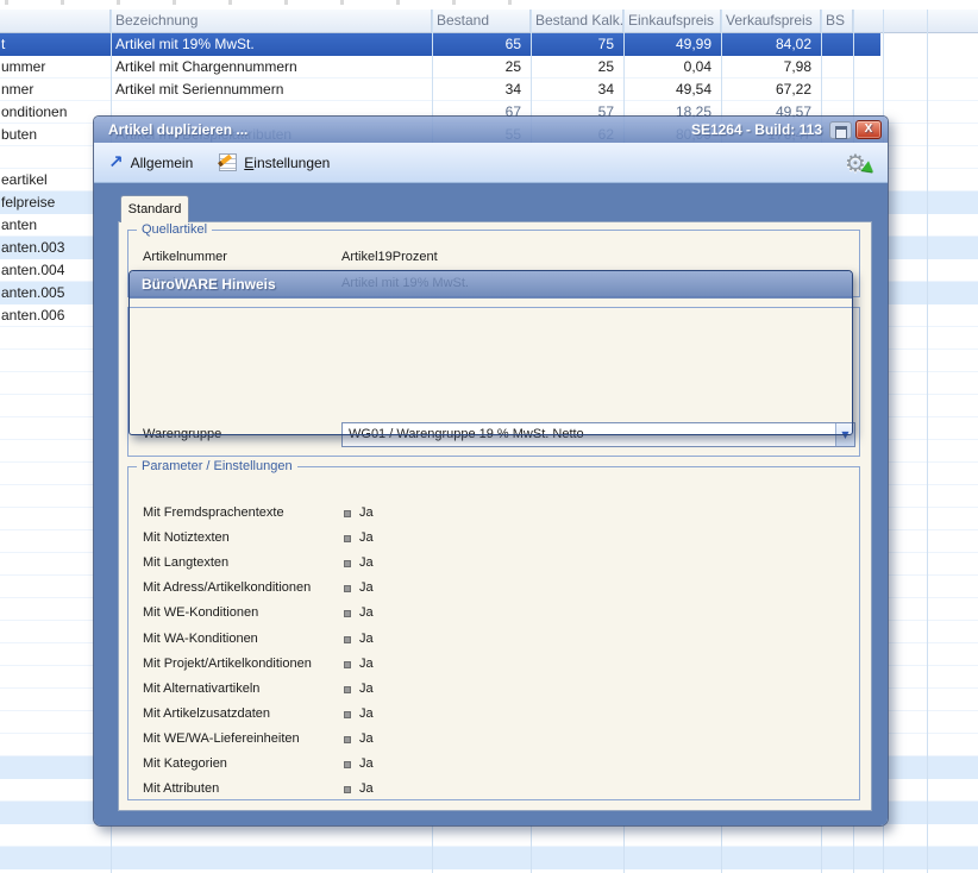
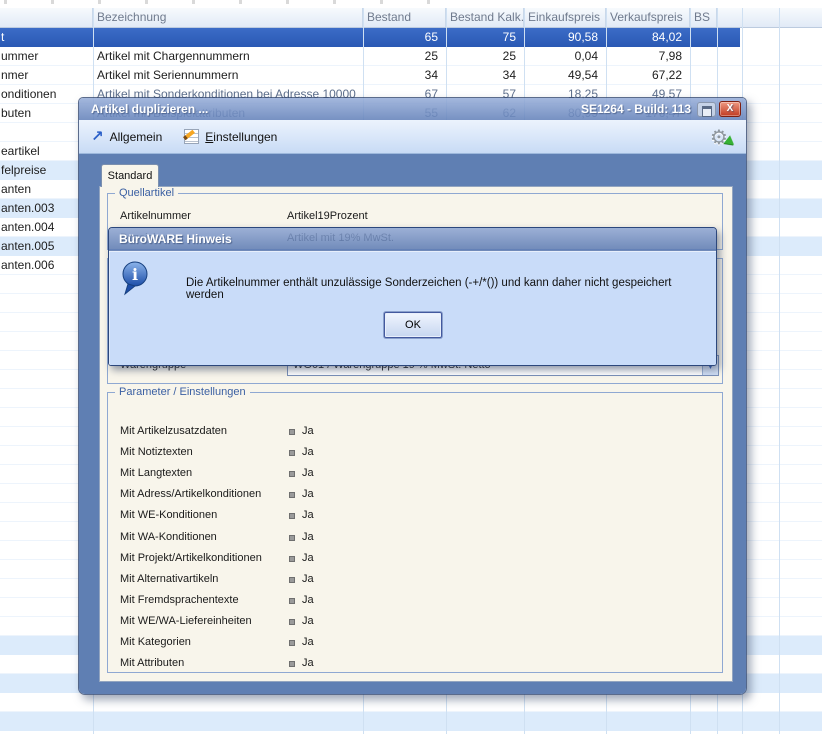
  Bezeichnung
  Bestand
  Bestand Kalk.
  Einkaufspreis
  Verkaufspreis
  BS
  t
- Artikel mit 19% MwSt.
  65
  75
- 49,99
+ 90,58
  84,02
  ummer
  Artikel mit Chargennummern
  25
  25
  0,04
  7,98
  nmer
  Artikel mit Seriennummern
  34
  34
  49,54
  67,22
  onditionen
+ Artikel mit Sonderkonditionen bei Adresse 10000
  67
  57
  18,25
  49,57
  buten
  eartikel
  felpreise
  anten
  anten.003
  anten.004
  anten.005
  anten.006
  Artikel duplizieren ...
  SE1264 - Build: 113
  X
  ↗
  Allgemein
  Einstellungen
  ⚙
  Standard
  Quellartikel
  Artikelnummer
  Artikel19Prozent
  Warengruppe
  WG01 / Warengruppe 19 % MwSt. Netto
  ▼
  Parameter / Einstellungen
- Mit Fremdsprachentexte
+ Mit Artikelzusatzdaten
  Ja
  Mit Notiztexten
  Ja
  Mit Langtexten
  Ja
  Mit Adress/Artikelkonditionen
  Ja
  Mit WE-Konditionen
  Ja
  Mit WA-Konditionen
  Ja
  Mit Projekt/Artikelkonditionen
  Ja
  Mit Alternativartikeln
  Ja
- Mit Artikelzusatzdaten
+ Mit Fremdsprachentexte
  Ja
  Mit WE/WA-Liefereinheiten
  Ja
  Mit Kategorien
  Ja
  Mit Attributen
  Ja
  BüroWARE Hinweis
+ i
+ Die Artikelnummer enthält unzulässige Sonderzeichen (-+/*()) und kann daher nicht gespeichert werden
+ OK
